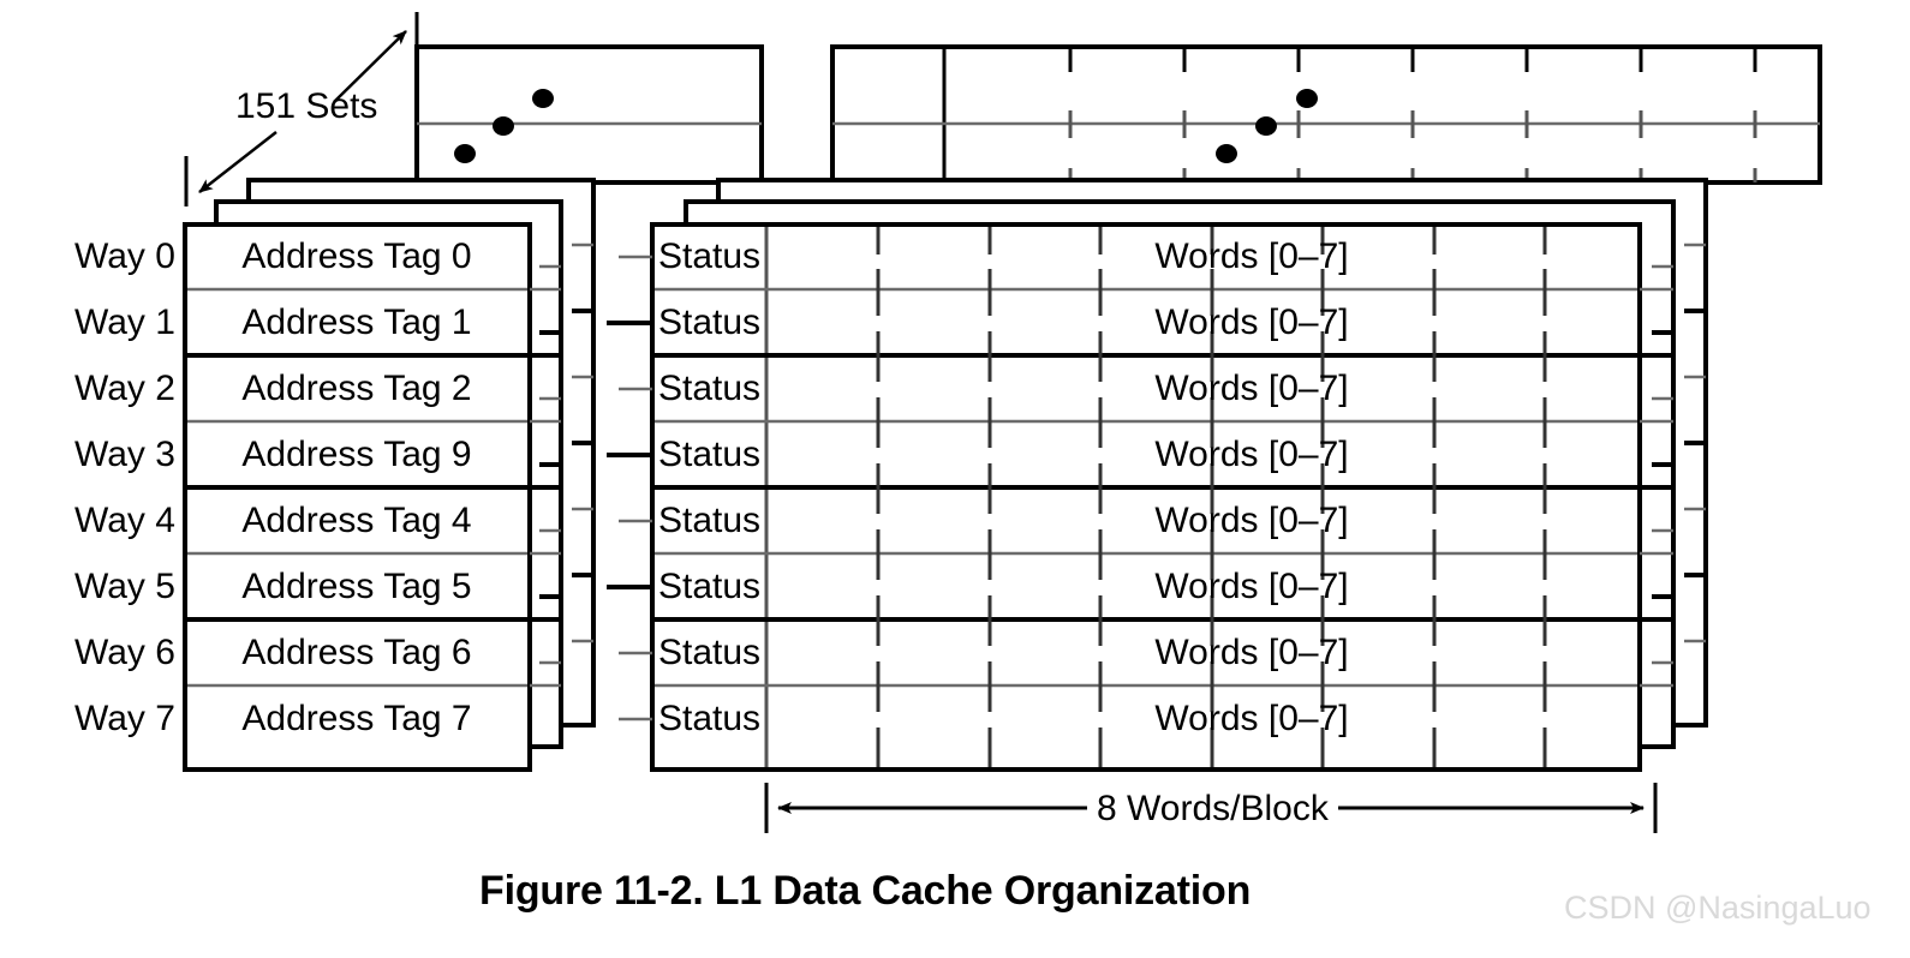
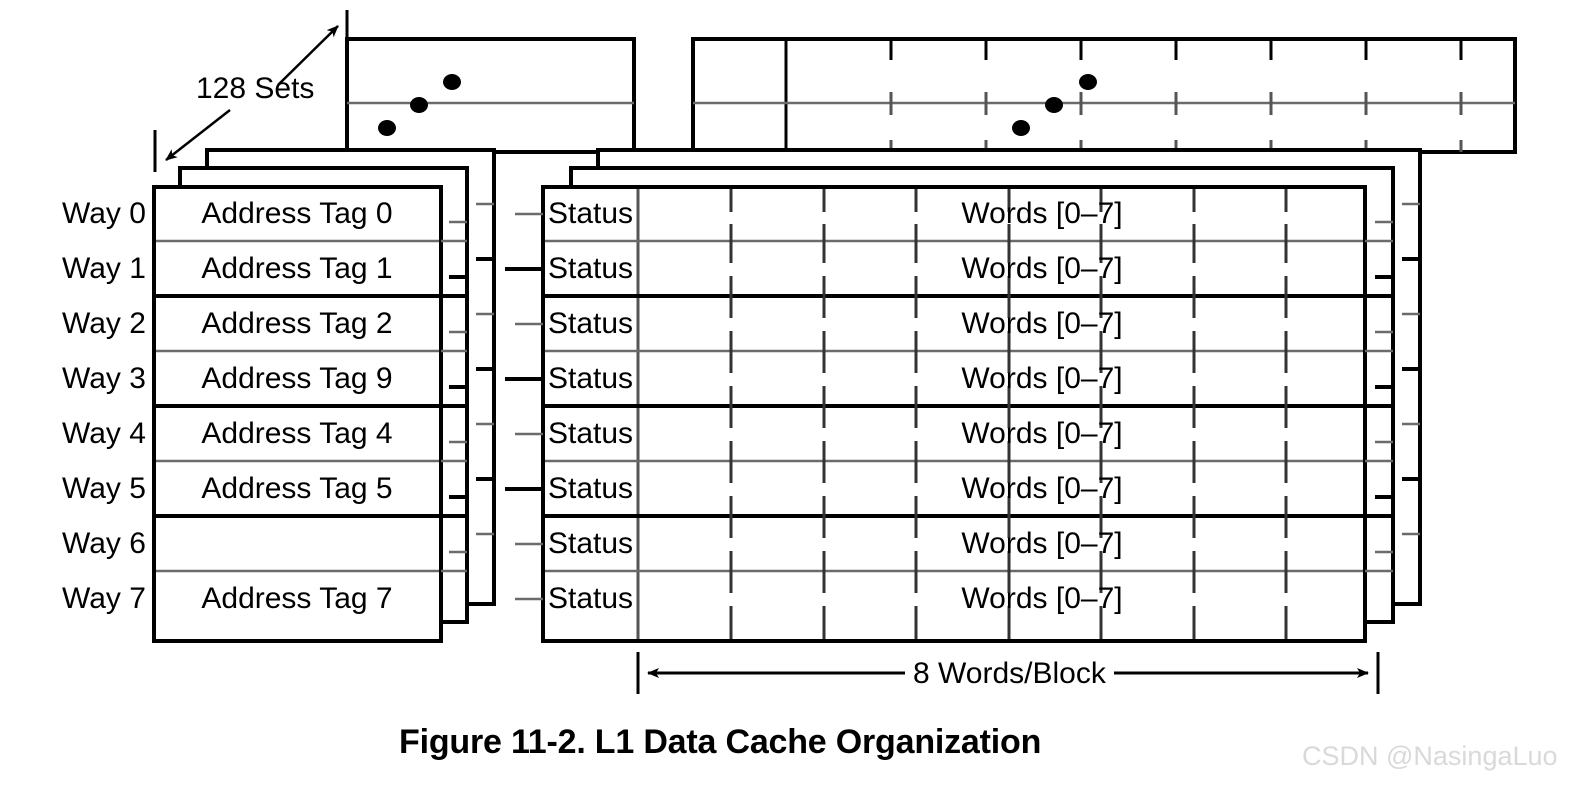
  Way 0
  Way 1
  Way 2
  Way 3
  Way 4
  Way 5
  Way 6
  Way 7
  Address Tag 0
  Address Tag 1
  Address Tag 2
  Address Tag 9
  Address Tag 4
  Address Tag 5
- Address Tag 6
  Address Tag 7
  Status
  Status
  Status
  Status
  Status
  Status
  Status
  Status
  Words [0–7]
  Words [0–7]
  Words [0–7]
  Words [0–7]
  Words [0–7]
  Words [0–7]
  Words [0–7]
  Words [0–7]
- 151 Sets
+ 128 Sets
  8 Words/Block
  Figure 11-2. L1 Data Cache Organization
  CSDN @NasingaLuo
